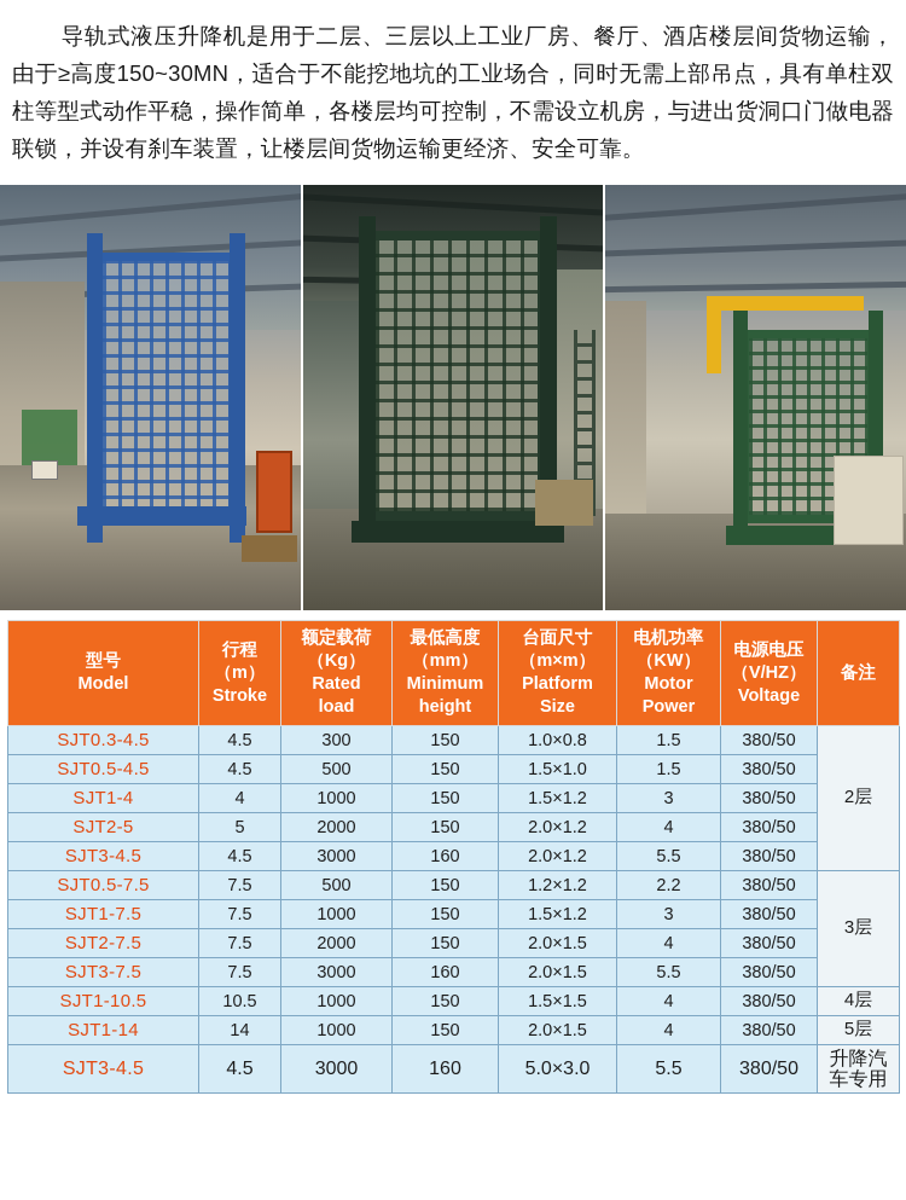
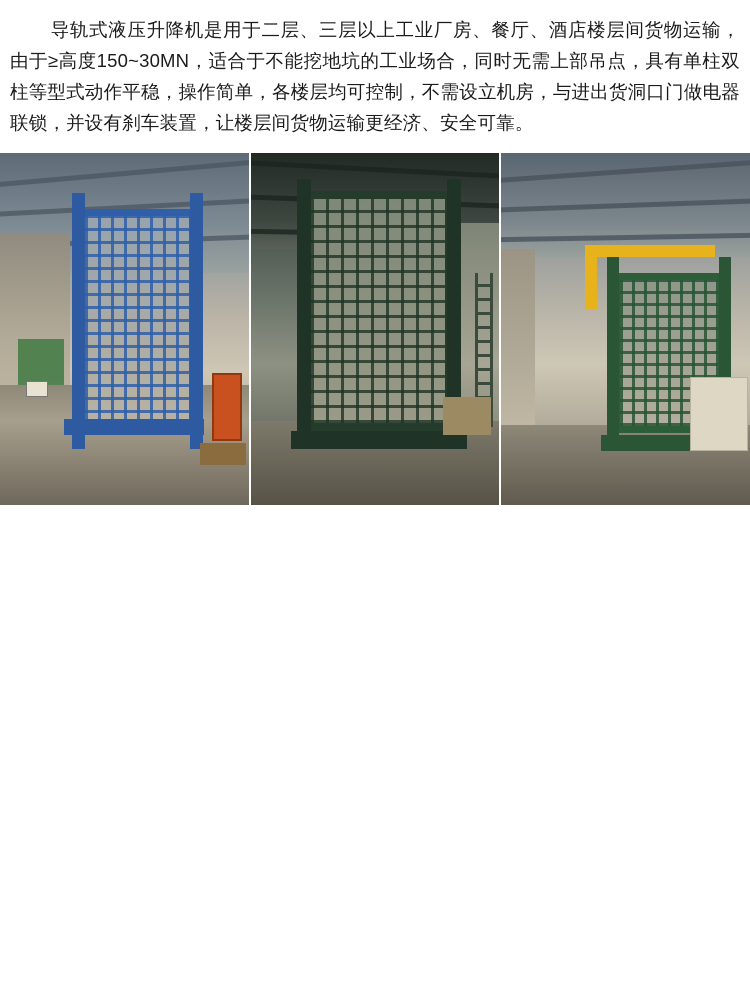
  导轨式液压升降机是用于二层、三层以上工业厂房、餐厅、酒店楼层间货物运输，由于≥高度150~30MN，适合于不能挖地坑的工业场合，同时无需上部吊点，具有单柱双柱等型式动作平稳，操作简单，各楼层均可控制，不需设立机房，与进出货洞口门做电器联锁，并设有刹车装置，让楼层间货物运输更经济、安全可靠。
- 型号 Model	行程 （m） Stroke	额定载荷 （Kg） Rated load	最低高度 （mm） Minimum height	台面尺寸 （m×m） Platform Size	电机功率 （KW） Motor Power	电源电压 （V/HZ） Voltage	备注
- SJT0.3-4.5	4.5	300	150	1.0×0.8	1.5	380/50	2层
- SJT0.5-4.5	4.5	500	150	1.5×1.0	1.5	380/50
- SJT1-4	4	1000	150	1.5×1.2	3	380/50
- SJT2-5	5	2000	150	2.0×1.2	4	380/50
- SJT3-4.5	4.5	3000	160	2.0×1.2	5.5	380/50
- SJT0.5-7.5	7.5	500	150	1.2×1.2	2.2	380/50	3层
- SJT1-7.5	7.5	1000	150	1.5×1.2	3	380/50
- SJT2-7.5	7.5	2000	150	2.0×1.5	4	380/50
- SJT3-7.5	7.5	3000	160	2.0×1.5	5.5	380/50
- SJT1-10.5	10.5	1000	150	1.5×1.5	4	380/50	4层
- SJT1-14	14	1000	150	2.0×1.5	4	380/50	5层
- SJT3-4.5	4.5	3000	160	5.0×3.0	5.5	380/50	升降汽车专用
